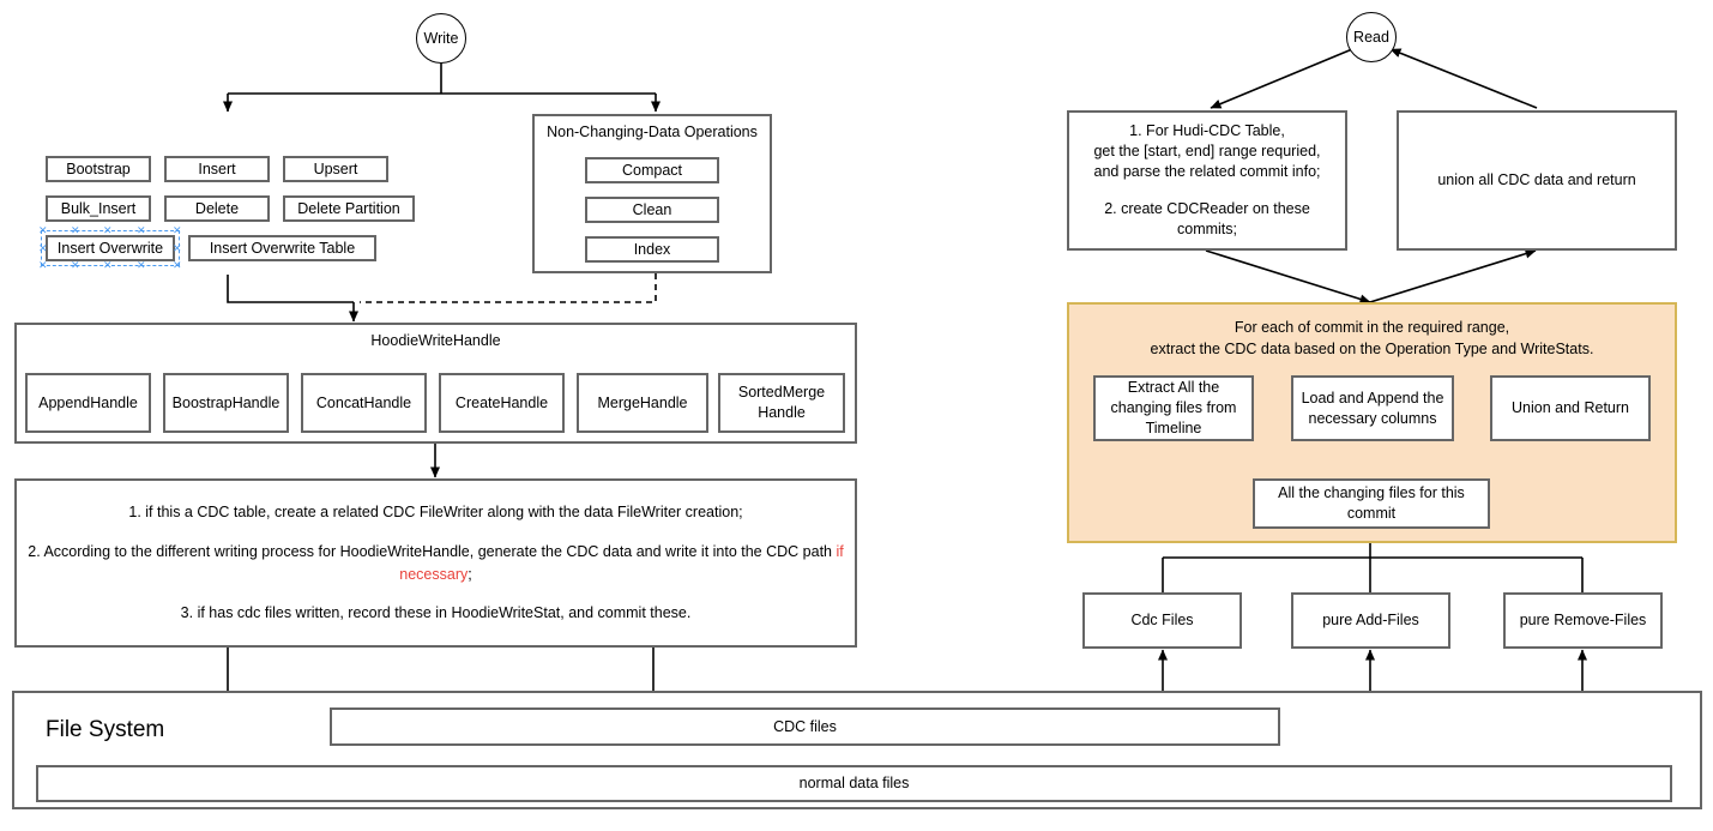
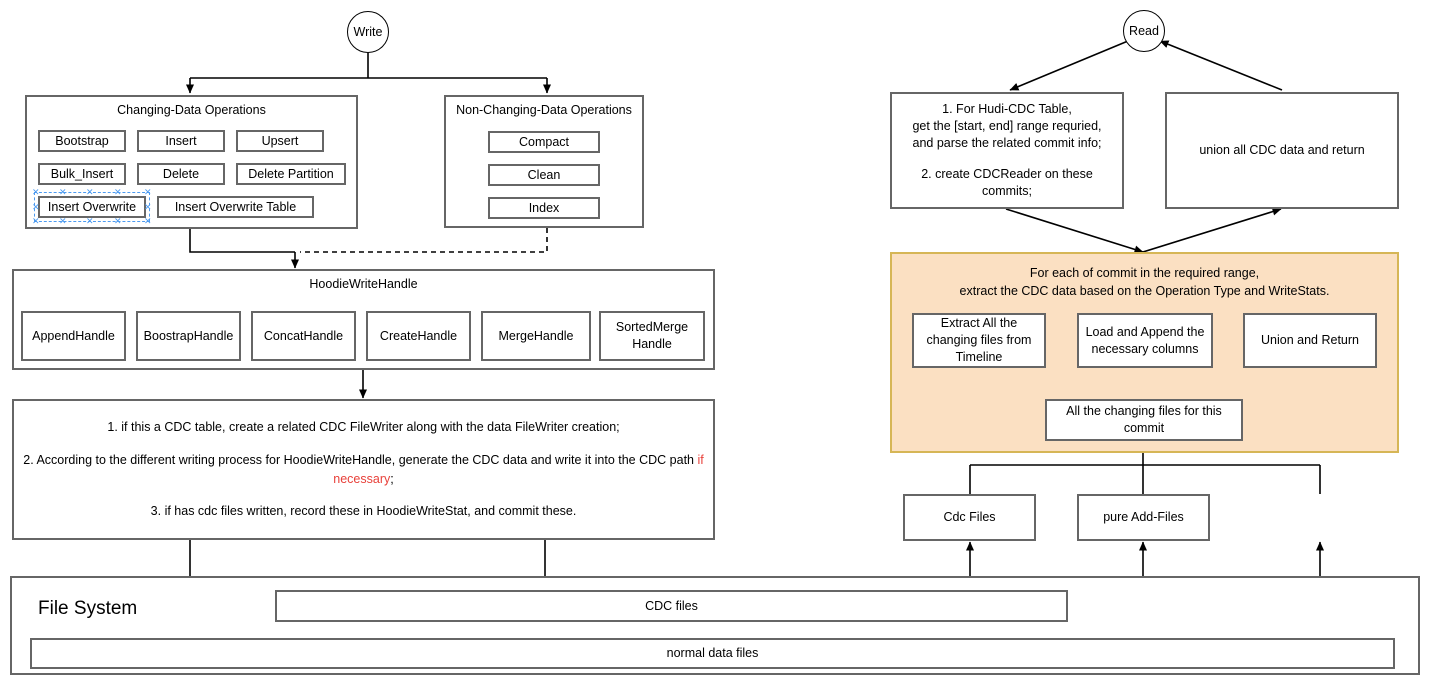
  Write
+ Changing-Data Operations
  Bootstrap
  Insert
  Upsert
  Bulk_Insert
  Delete
  Delete Partition
  Insert Overwrite
  Insert Overwrite Table
  ✕
  ✕
  ✕
  ✕
  ✕
  ✕
  ✕
  ✕
  ✕
  ✕
  ✕
  ✕
  Non-Changing-Data Operations
  Compact
  Clean
  Index
  HoodieWriteHandle
  AppendHandle
  BoostrapHandle
  ConcatHandle
  CreateHandle
  MergeHandle
  SortedMerge Handle
  1. if this a CDC table, create a related CDC FileWriter along with the data FileWriter creation;
  2. According to the different writing process for HoodieWriteHandle, generate the CDC data and write it into the CDC path if necessary;
  3. if has cdc files written, record these in HoodieWriteStat, and commit these.
  File System
  CDC files
  normal data files
  Read
  1. For Hudi-CDC Table,
  get the [start, end] range requried,
  and parse the related commit info;
  2. create CDCReader on these
  commits;
  union all CDC data and return
  For each of commit in the required range,
  extract the CDC data based on the Operation Type and WriteStats.
  Extract All the changing files from Timeline
  Load and Append the necessary columns
  Union and Return
  All the changing files for this commit
  Cdc Files
  pure Add-Files
- pure Remove-Files
